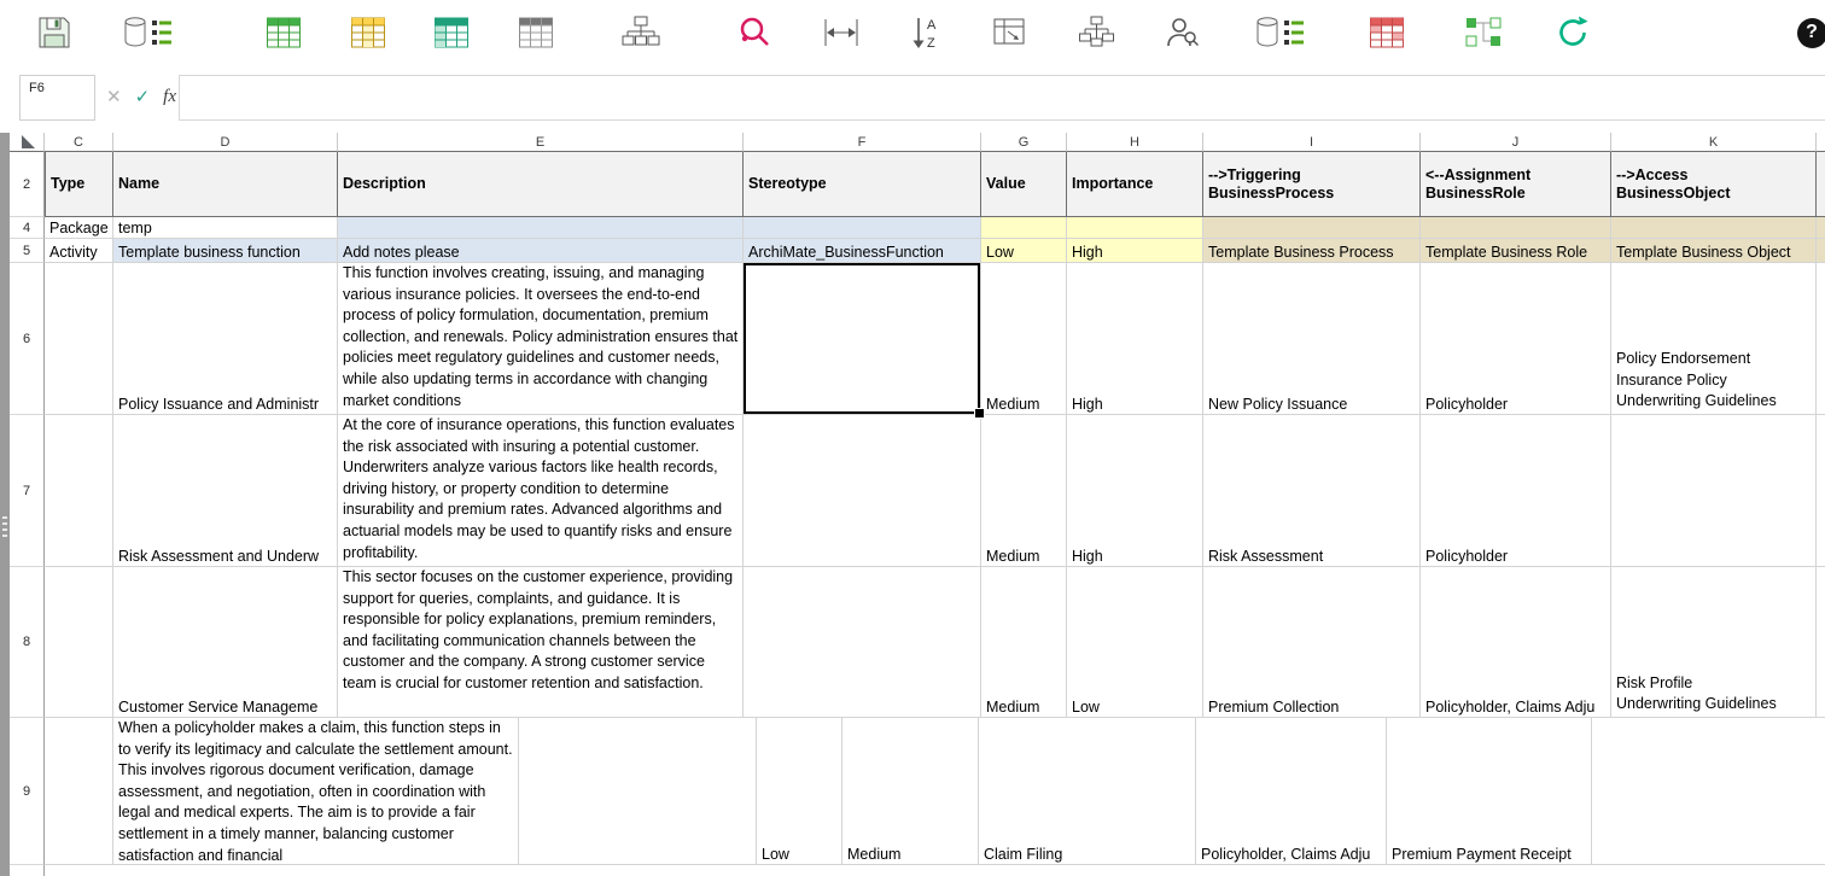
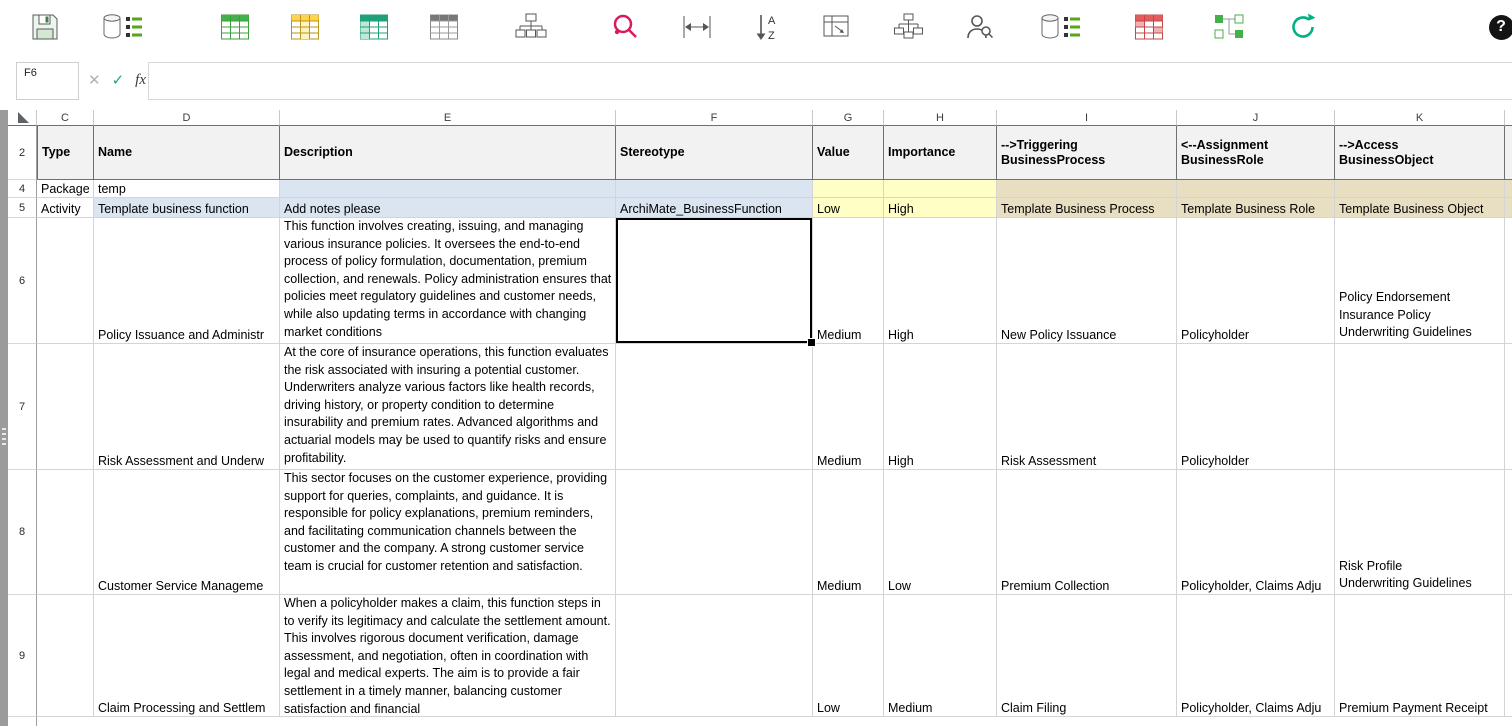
  A
  Z
  ?
  F6
  ✕
  ✓
  fx
  C
  D
  E
  F
  G
  H
  I
  J
  K
  2
  Type
  Name
  Description
  Stereotype
  Value
  Importance
  -->Triggering
  BusinessProcess
  <--Assignment
  BusinessRole
  -->Access
  BusinessObject
  4
  Package
  temp
  5
  Activity
  Template business function
  Add notes please
  ArchiMate_BusinessFunction
  Low
  High
  Template Business Process
  Template Business Role
  Template Business Object
  6
  Policy Issuance and Administr
  This function involves creating, issuing, and managing various insurance policies. It oversees the end-to-end process of policy formulation, documentation, premium collection, and renewals. Policy administration ensures that policies meet regulatory guidelines and customer needs, while also updating terms in accordance with changing market conditions
  Medium
  High
  New Policy Issuance
  Policyholder
  Policy Endorsement
  Insurance Policy
  Underwriting Guidelines
  7
  Risk Assessment and Underw
  At the core of insurance operations, this function evaluates the risk associated with insuring a potential customer. Underwriters analyze various factors like health records, driving history, or property condition to determine insurability and premium rates. Advanced algorithms and actuarial models may be used to quantify risks and ensure profitability.
  Medium
  High
  Risk Assessment
  Policyholder
  8
  Customer Service Manageme
  This sector focuses on the customer experience, providing support for queries, complaints, and guidance. It is responsible for policy explanations, premium reminders, and facilitating communication channels between the customer and the company. A strong customer service team is crucial for customer retention and satisfaction.
  Medium
  Low
  Premium Collection
  Policyholder, Claims Adju
  Risk Profile
  Underwriting Guidelines
  9
+ Claim Processing and Settlem
  When a policyholder makes a claim, this function steps in to verify its legitimacy and calculate the settlement amount. This involves rigorous document verification, damage assessment, and negotiation, often in coordination with legal and medical experts. The aim is to provide a fair settlement in a timely manner, balancing customer satisfaction and financial
  Low
  Medium
  Claim Filing
  Policyholder, Claims Adju
  Premium Payment Receipt
